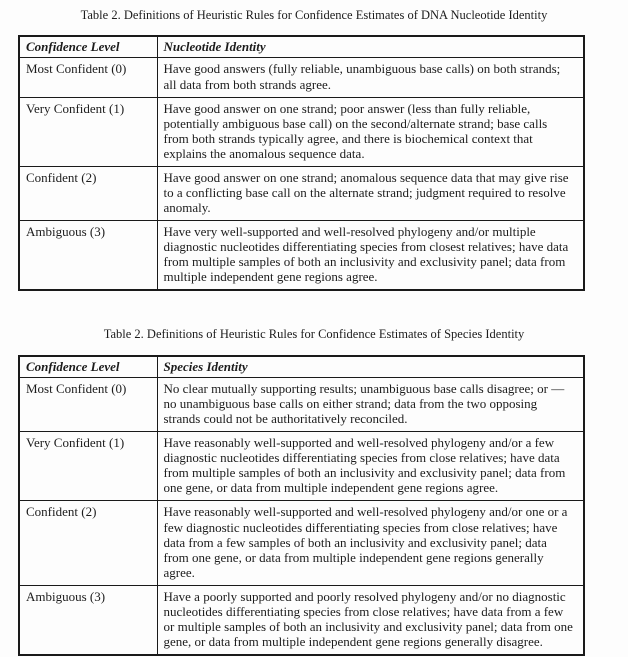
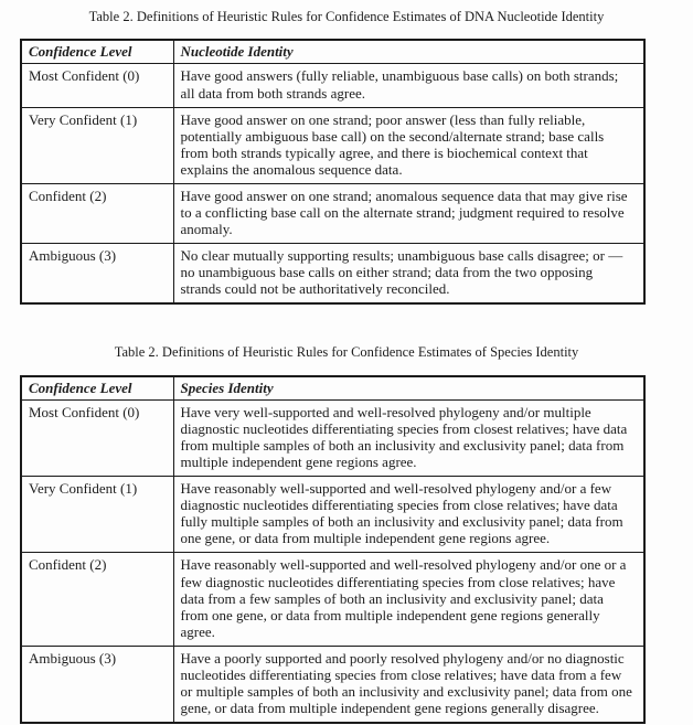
  Table 2. Definitions of Heuristic Rules for Confidence Estimates of DNA Nucleotide Identity
  Confidence Level	Nucleotide Identity
  Most Confident (0)	Have good answers (fully reliable, unambiguous base calls) on both strands; all data from both strands agree.
  Very Confident (1)	Have good answer on one strand; poor answer (less than fully reliable, potentially ambiguous base call) on the second/alternate strand; base calls from both strands typically agree, and there is biochemical context that explains the anomalous sequence data.
  Confident (2)	Have good answer on one strand; anomalous sequence data that may give rise to a conflicting base call on the alternate strand; judgment required to resolve anomaly.
- Ambiguous (3)	Have very well-supported and well-resolved phylogeny and/or multiple diagnostic nucleotides differentiating species from closest relatives; have data from multiple samples of both an inclusivity and exclusivity panel; data from multiple independent gene regions agree.
+ Ambiguous (3)	No clear mutually supporting results; unambiguous base calls disagree; or — no unambiguous base calls on either strand; data from the two opposing strands could not be authoritatively reconciled.
  Table 2. Definitions of Heuristic Rules for Confidence Estimates of Species Identity
  Confidence Level	Species Identity
- Most Confident (0)	No clear mutually supporting results; unambiguous base calls disagree; or — no unambiguous base calls on either strand; data from the two opposing strands could not be authoritatively reconciled.
+ Most Confident (0)	Have very well-supported and well-resolved phylogeny and/or multiple diagnostic nucleotides differentiating species from closest relatives; have data from multiple samples of both an inclusivity and exclusivity panel; data from multiple independent gene regions agree.
- Very Confident (1)	Have reasonably well-supported and well-resolved phylogeny and/or a few diagnostic nucleotides differentiating species from close relatives; have data from multiple samples of both an inclusivity and exclusivity panel; data from one gene, or data from multiple independent gene regions agree.
+ Very Confident (1)	Have reasonably well-supported and well-resolved phylogeny and/or a few diagnostic nucleotides differentiating species from close relatives; have data fully multiple samples of both an inclusivity and exclusivity panel; data from one gene, or data from multiple independent gene regions agree.
  Confident (2)	Have reasonably well-supported and well-resolved phylogeny and/or one or a few diagnostic nucleotides differentiating species from close relatives; have data from a few samples of both an inclusivity and exclusivity panel; data from one gene, or data from multiple independent gene regions generally agree.
  Ambiguous (3)	Have a poorly supported and poorly resolved phylogeny and/or no diagnostic nucleotides differentiating species from close relatives; have data from a few or multiple samples of both an inclusivity and exclusivity panel; data from one gene, or data from multiple independent gene regions generally disagree.
